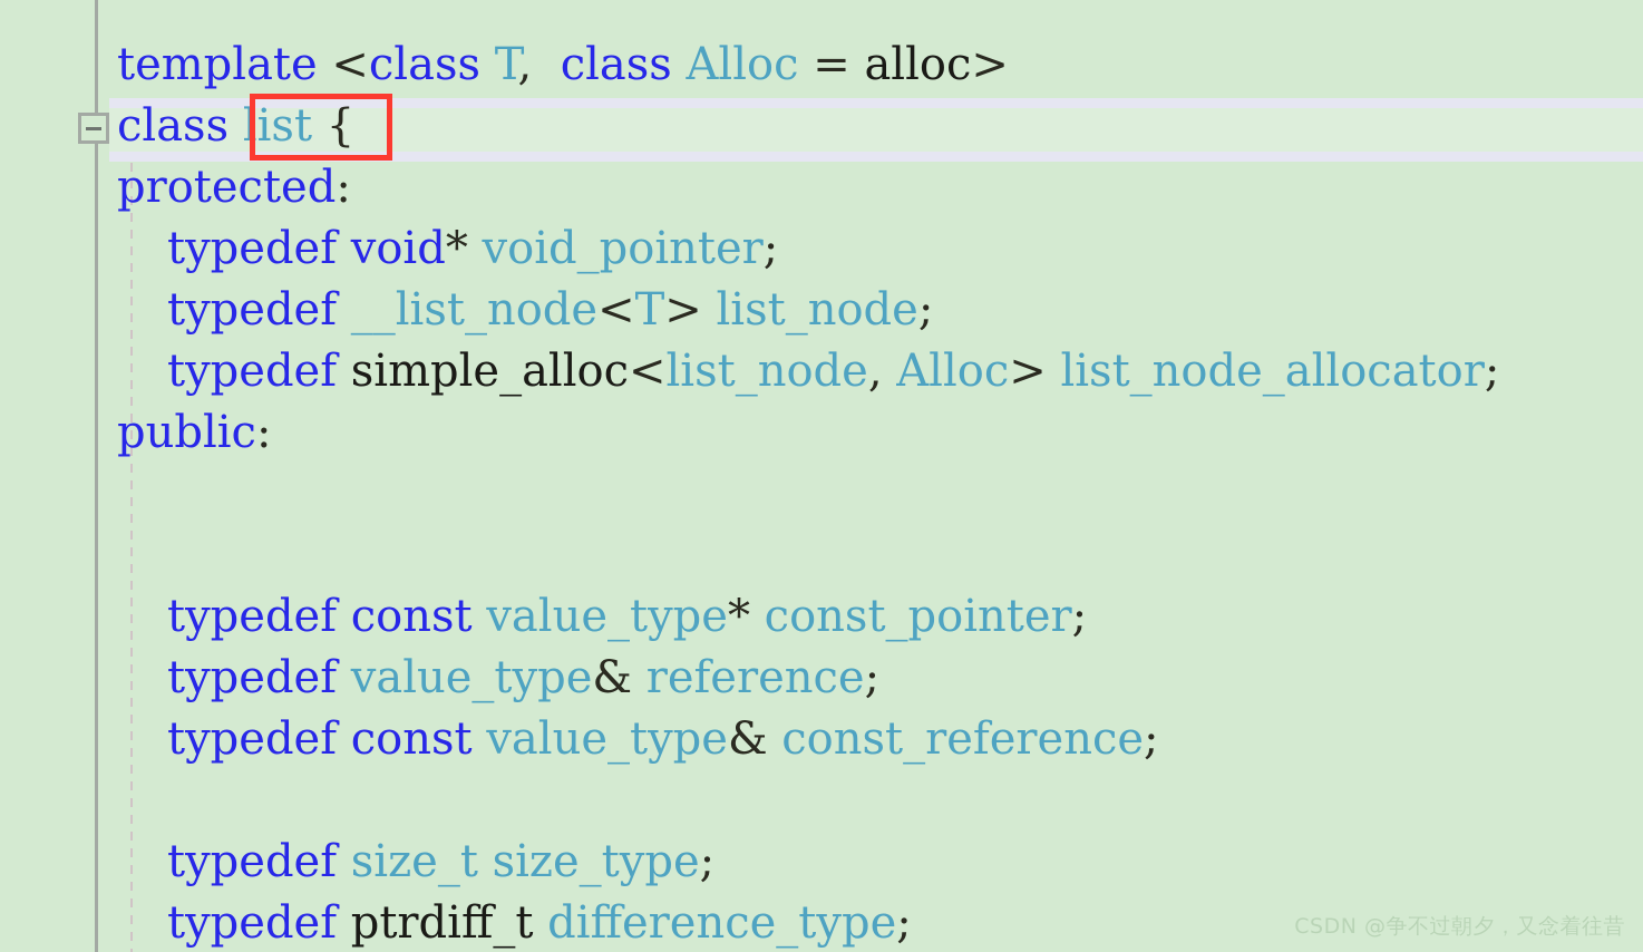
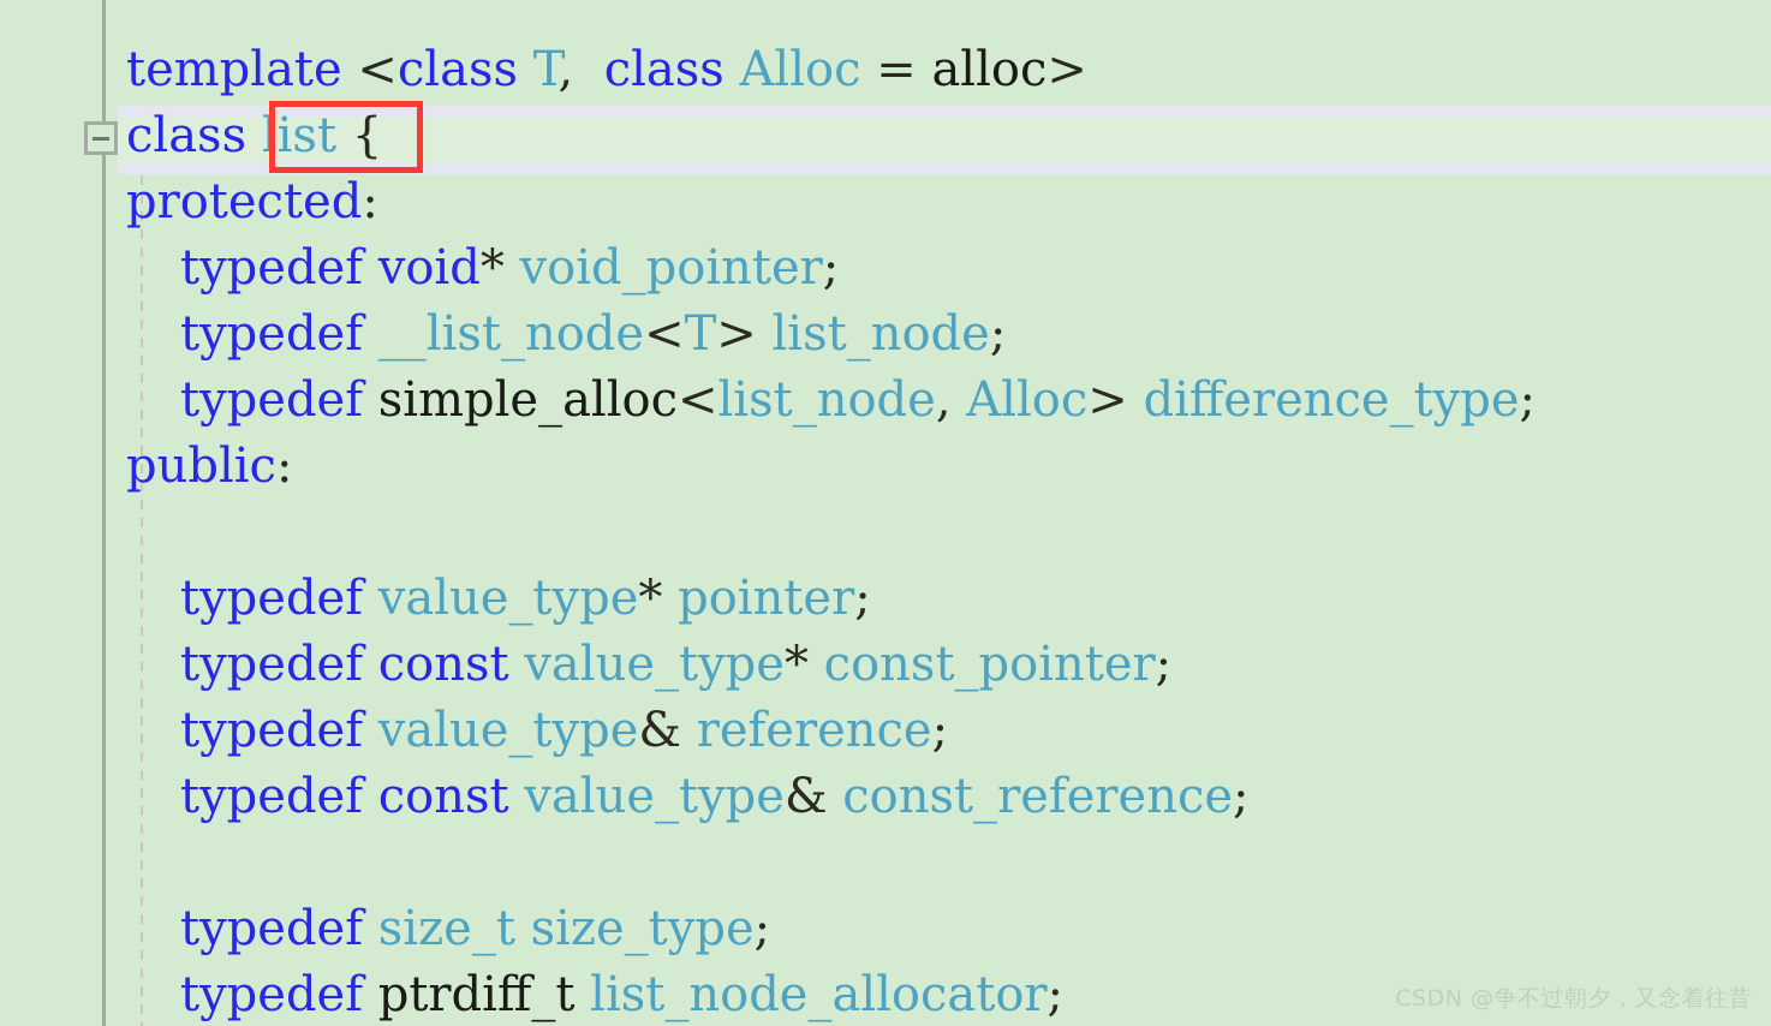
  template <class T, class Alloc = alloc>
  class list {
  protected:
  typedef void* void_pointer;
  typedef __list_node<T> list_node;
- typedef simple_alloc<list_node, Alloc> list_node_allocator;
+ typedef simple_alloc<list_node, Alloc> difference_type;
  public:
+ typedef value_type* pointer;
  typedef const value_type* const_pointer;
  typedef value_type& reference;
  typedef const value_type& const_reference;
  typedef size_t size_type;
- typedef ptrdiff_t difference_type;
+ typedef ptrdiff_t list_node_allocator;
  CSDN @争不过朝夕，又念着往昔
